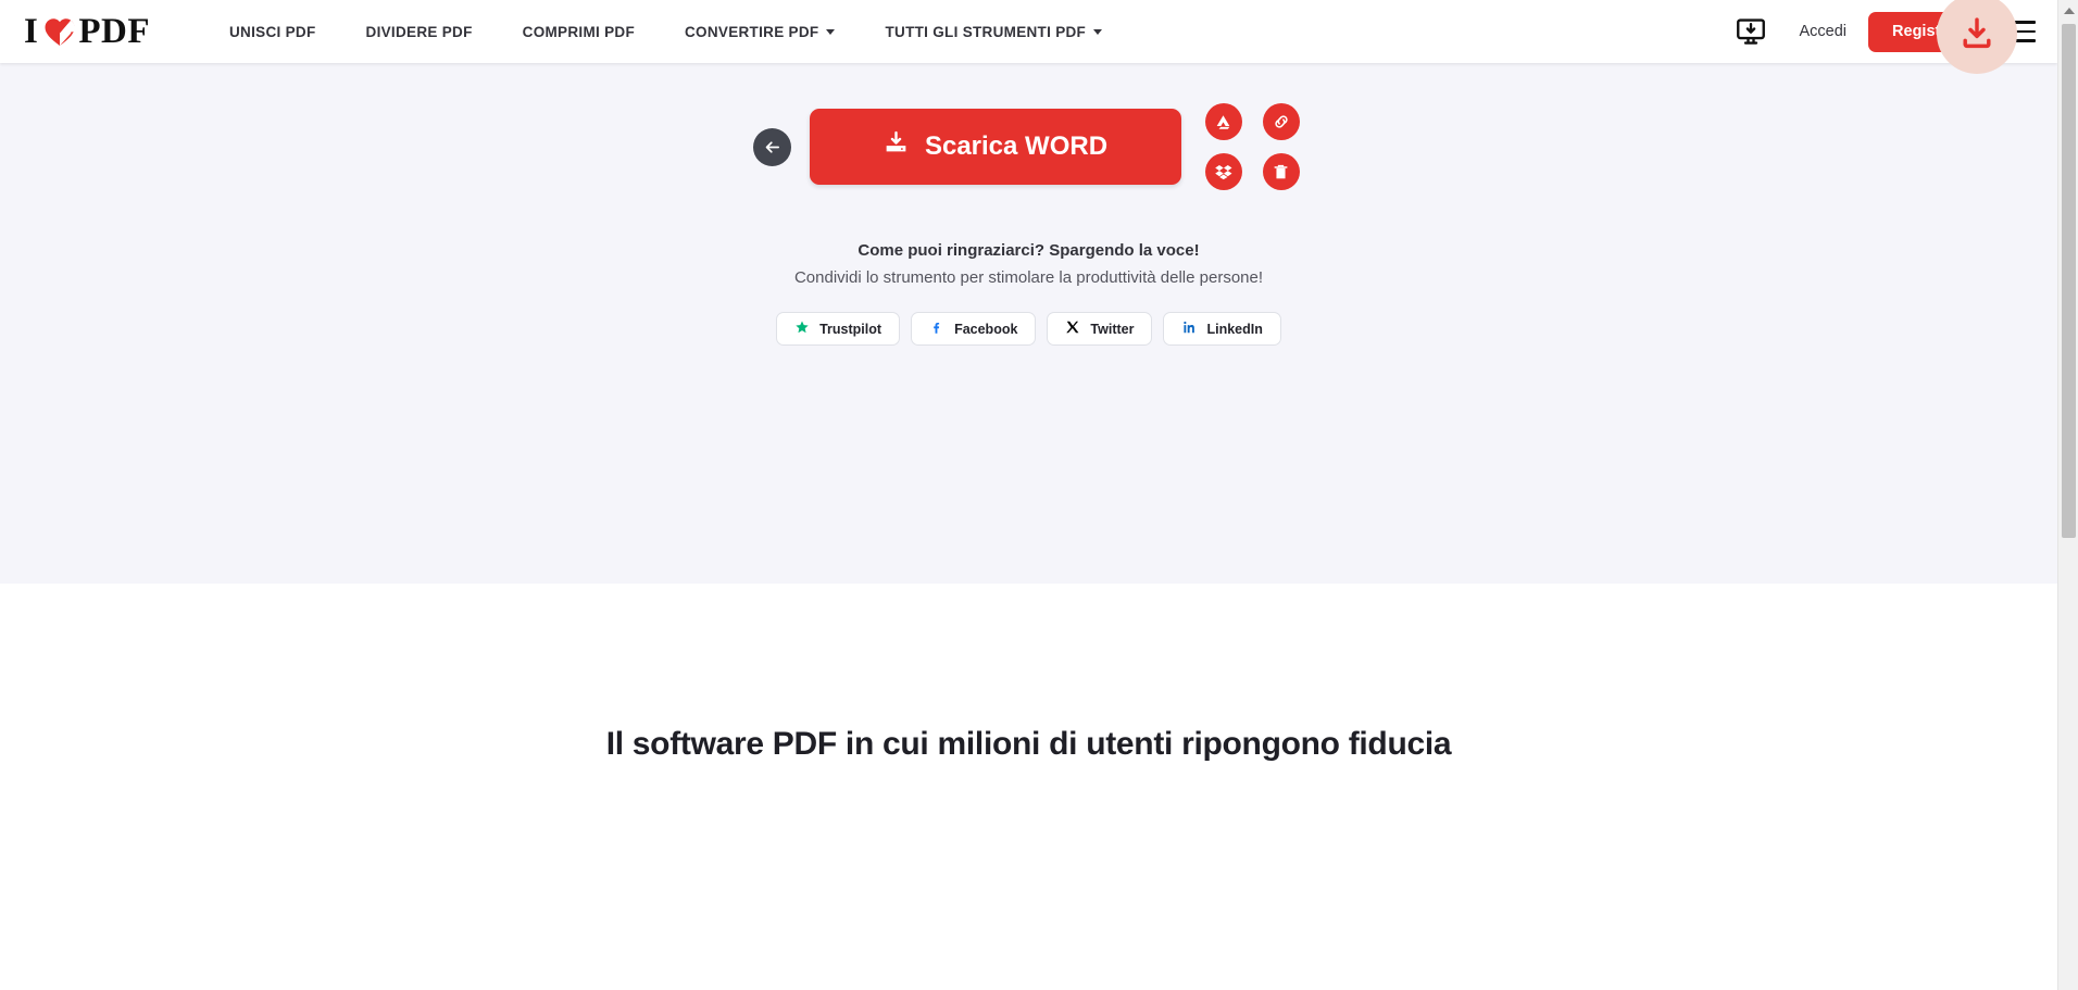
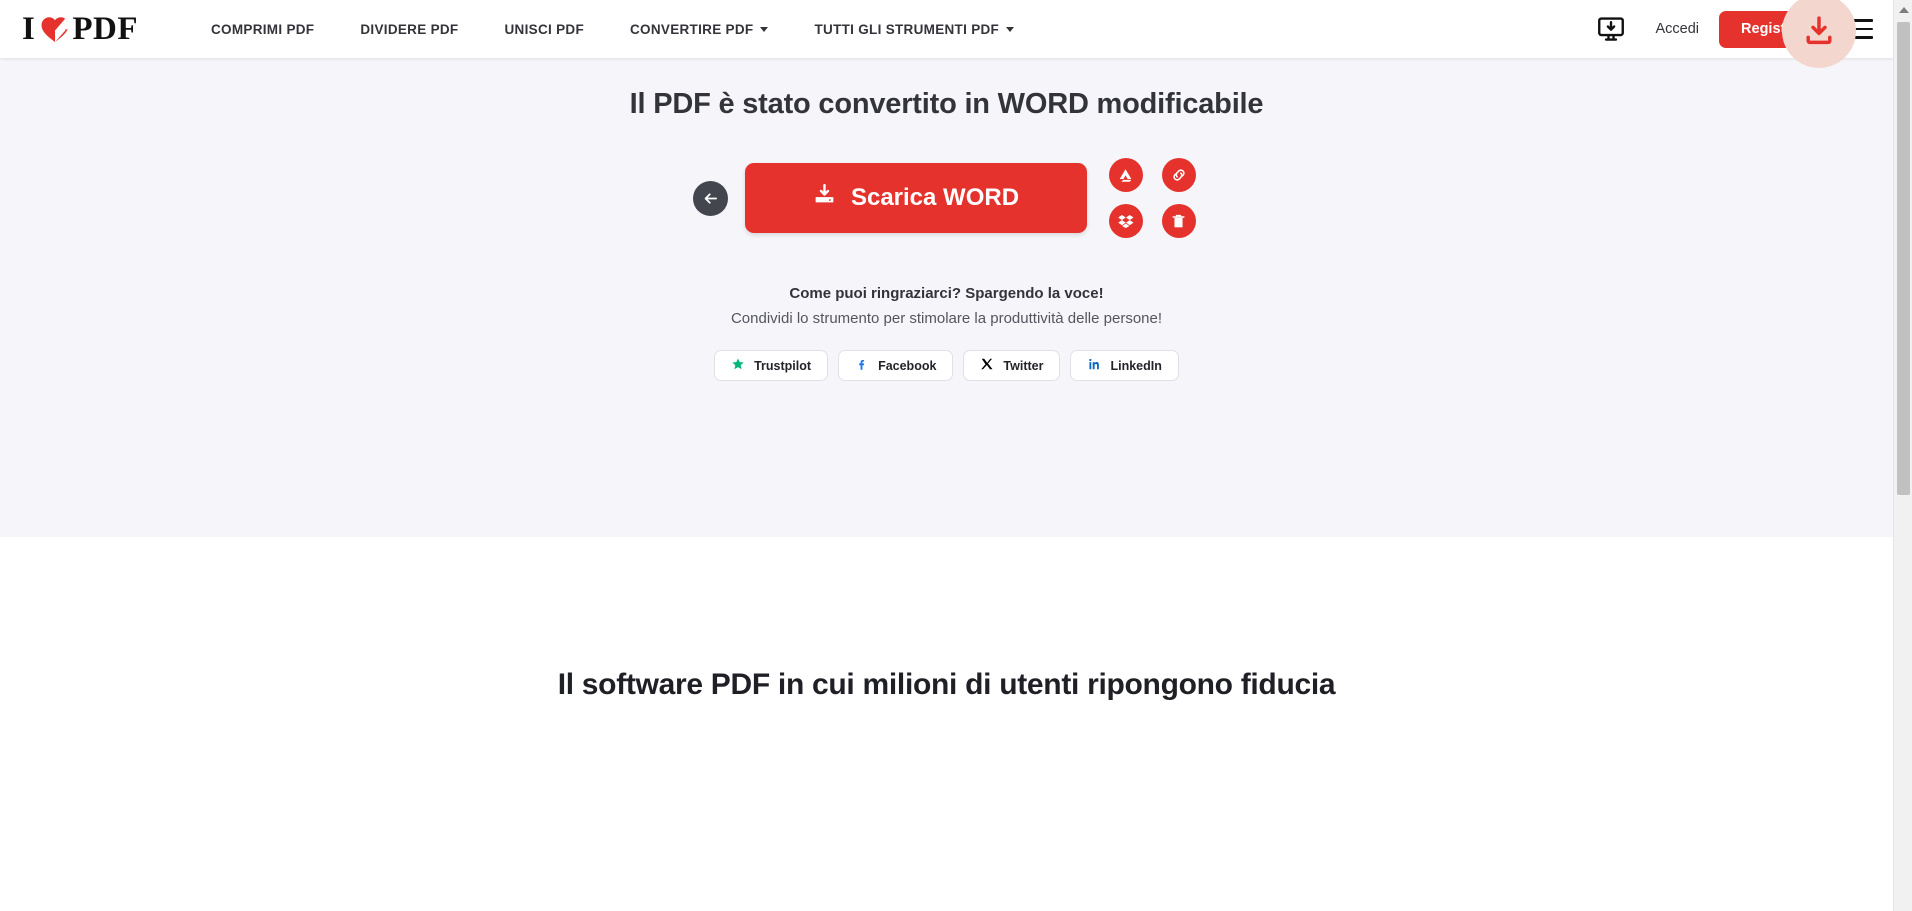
+ Il PDF è stato convertito in WORD modificabile
  Scarica WORD
  Come puoi ringraziarci? Spargendo la voce!
  Condividi lo strumento per stimolare la produttività delle persone!
  Trustpilot
  Facebook
  Twitter
  LinkedIn
  Il software PDF in cui milioni di utenti ripongono fiducia
  I
  PDF
- UNISCI PDF
+ COMPRIMI PDF
  DIVIDERE PDF
- COMPRIMI PDF
+ UNISCI PDF
  CONVERTIRE PDF
  TUTTI GLI STRUMENTI PDF
  Accedi
  Regis
